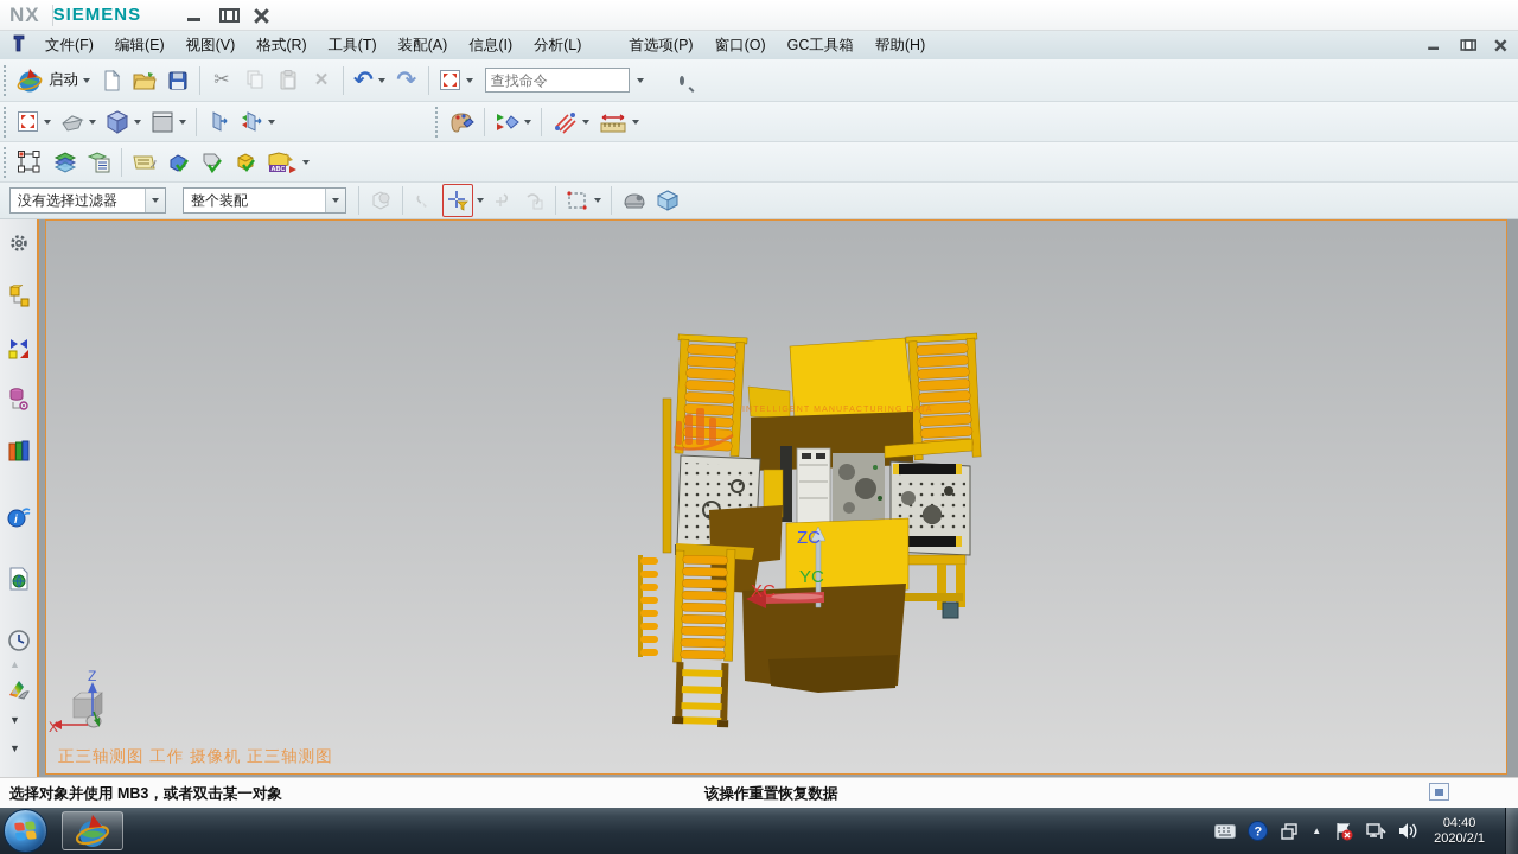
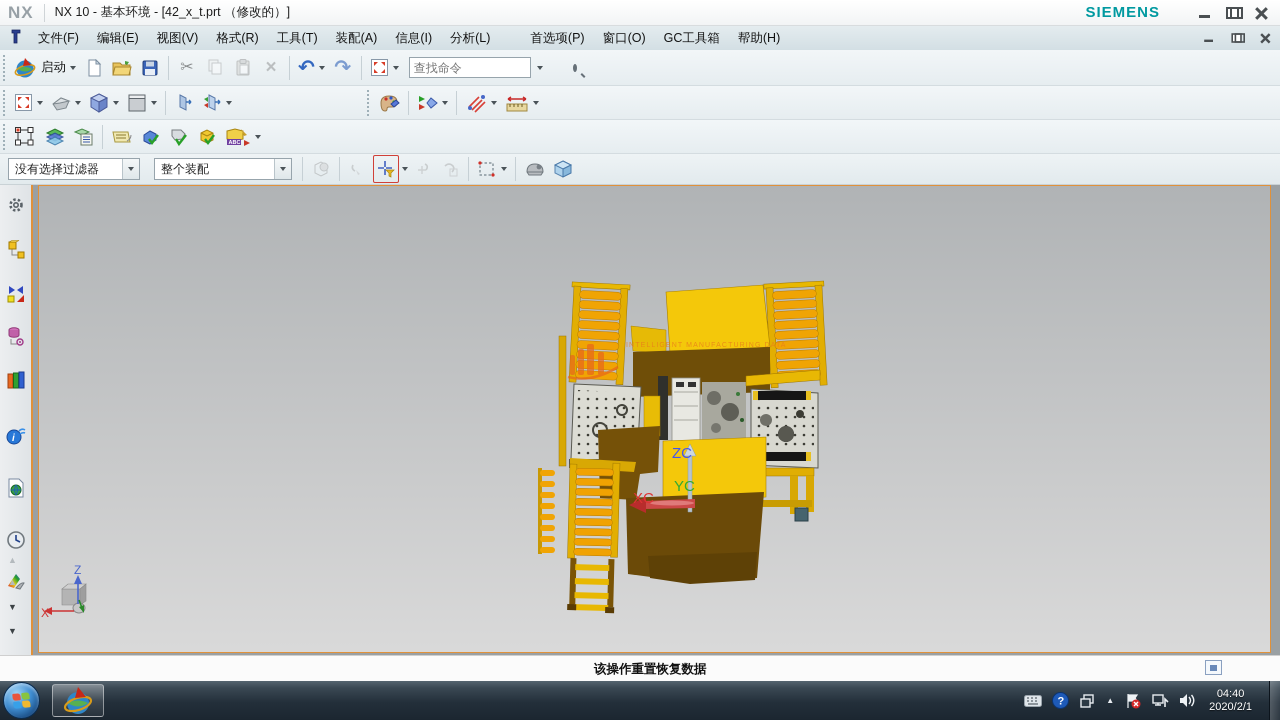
  NX
+ NX 10 - 基本环境 - [42_x_t.prt （修改的）]
  SIEMENS
  文件(F)
  编辑(E)
  视图(V)
  格式(R)
  工具(T)
  装配(A)
  信息(I)
  分析(L)
  首选项(P)
  窗口(O)
  GC工具箱
  帮助(H)
  启动
  ✂
  ×
  ↶
  ↷
  查找命令
  没有选择过滤器
  整个装配
  i
  ▲
  ▲
  ▼
  ▼
  ZC
  YC
  XC
  Z
  X
- 正三轴测图 工作 摄像机 正三轴测图
- 选择对象并使用 MB3，或者双击某一对象
  该操作重置恢复数据
  ?
  ▲
  04:40
  2020/2/1
